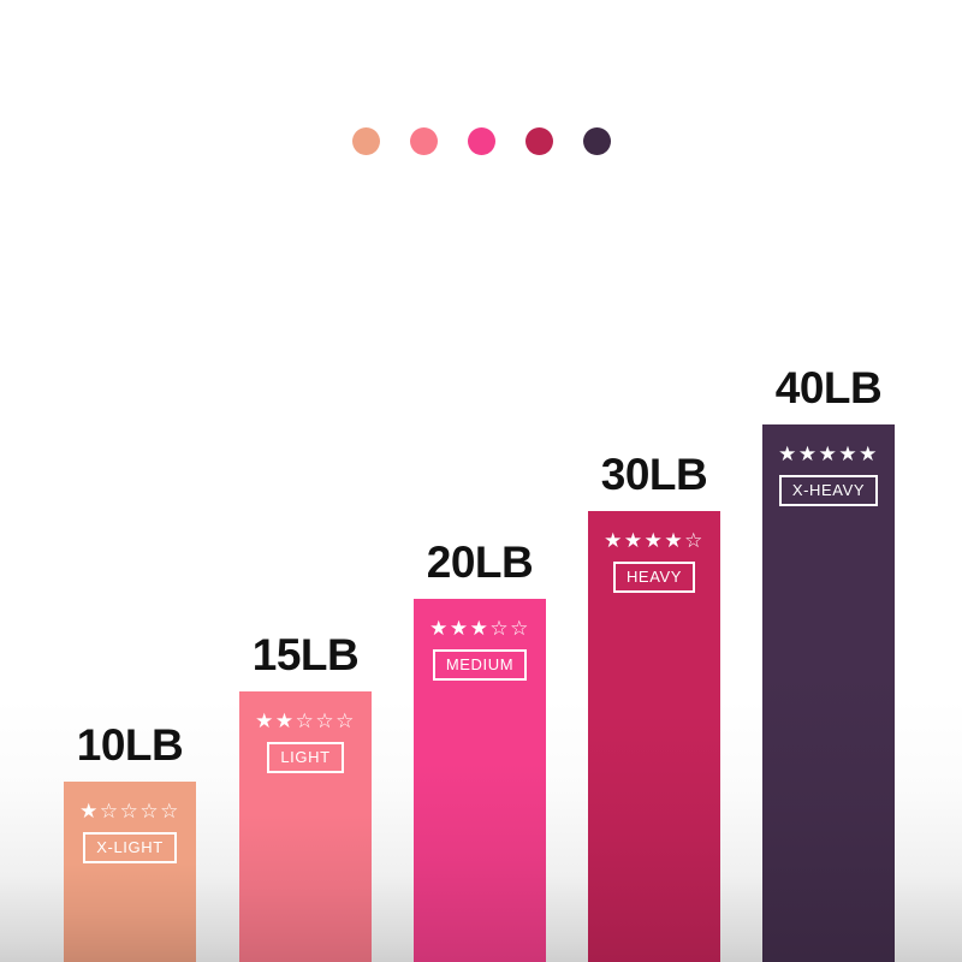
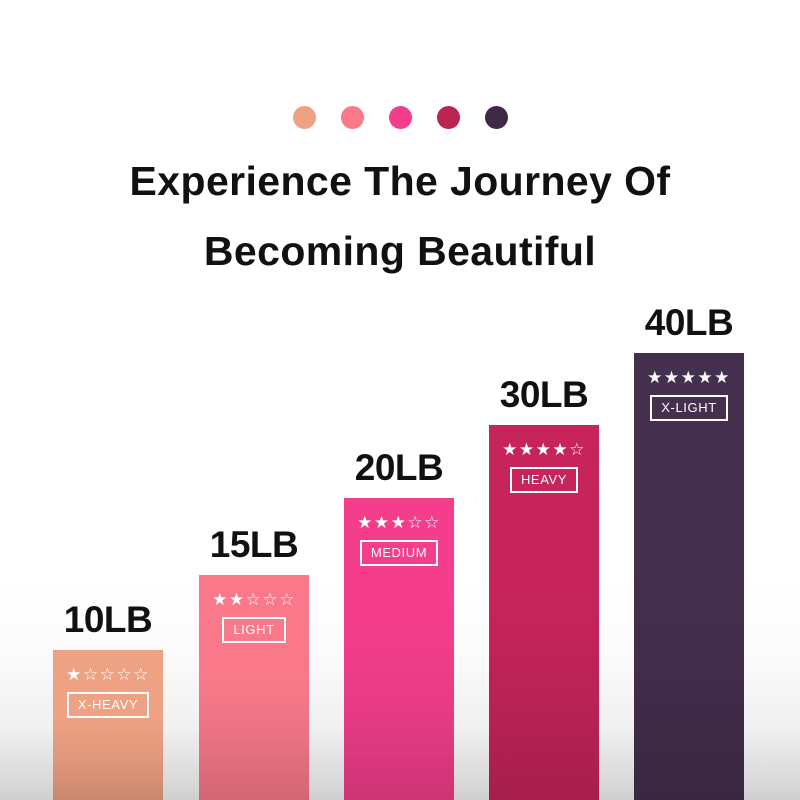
+ Experience The Journey Of
+ Becoming Beautiful
  10LB
  ★☆☆☆☆
- X-LIGHT
+ X-HEAVY
  15LB
  ★★☆☆☆
  LIGHT
  20LB
  ★★★☆☆
  MEDIUM
  30LB
  ★★★★☆
  HEAVY
  40LB
  ★★★★★
- X-HEAVY
+ X-LIGHT
